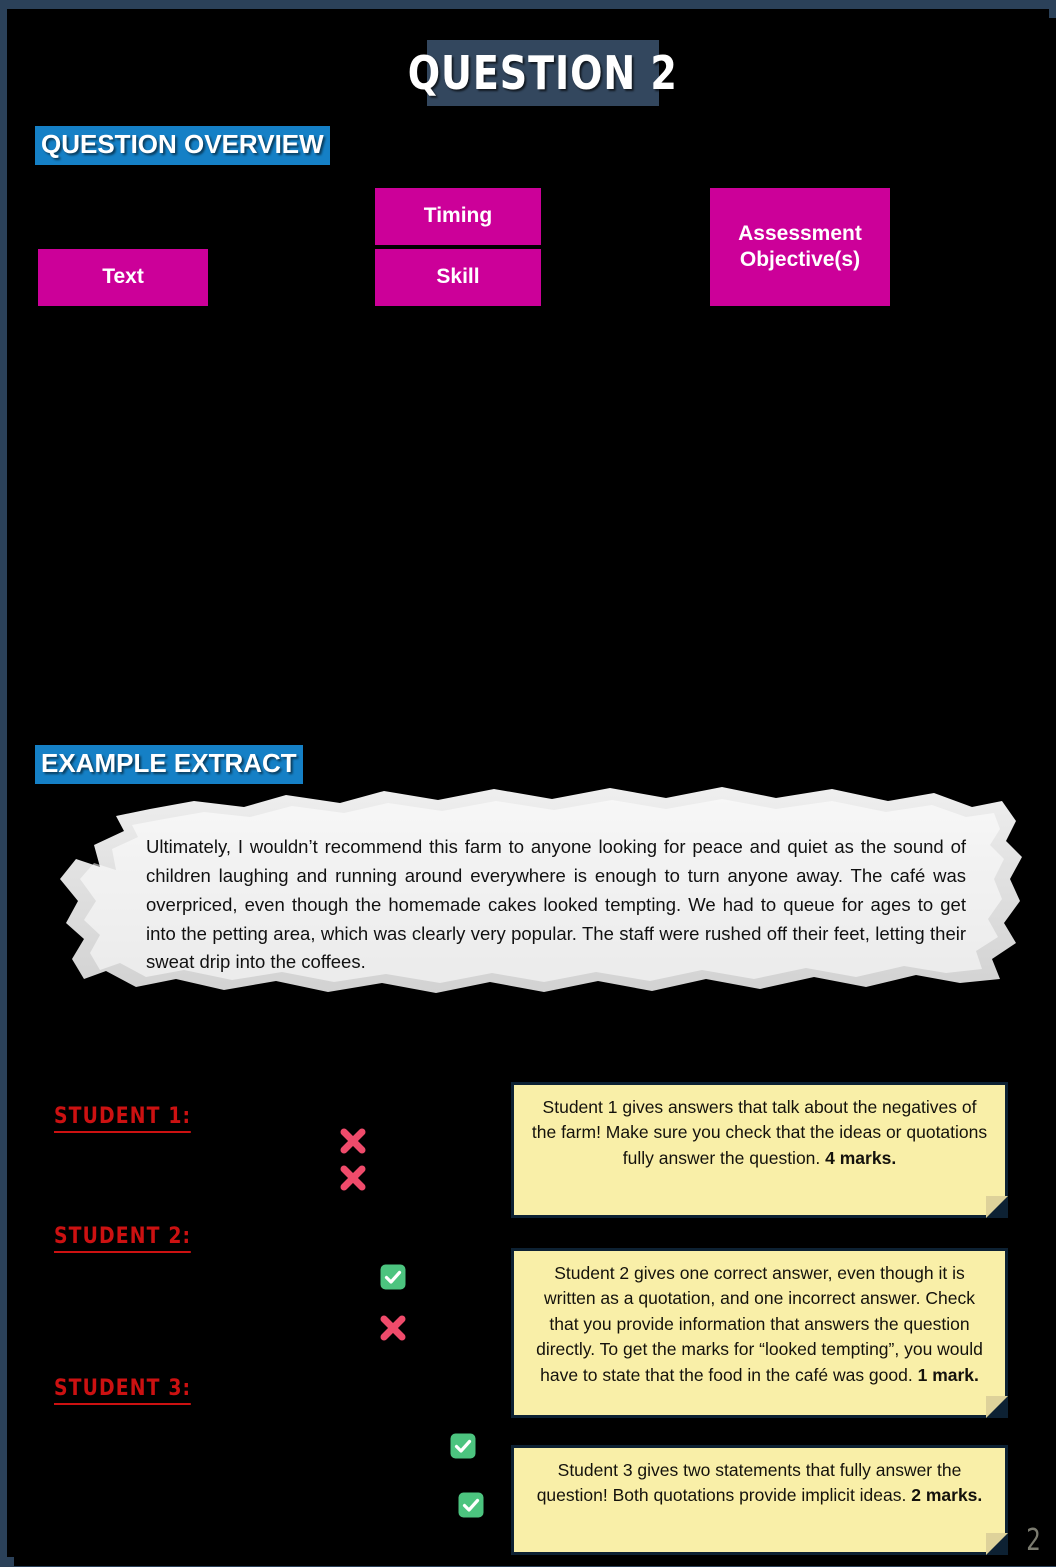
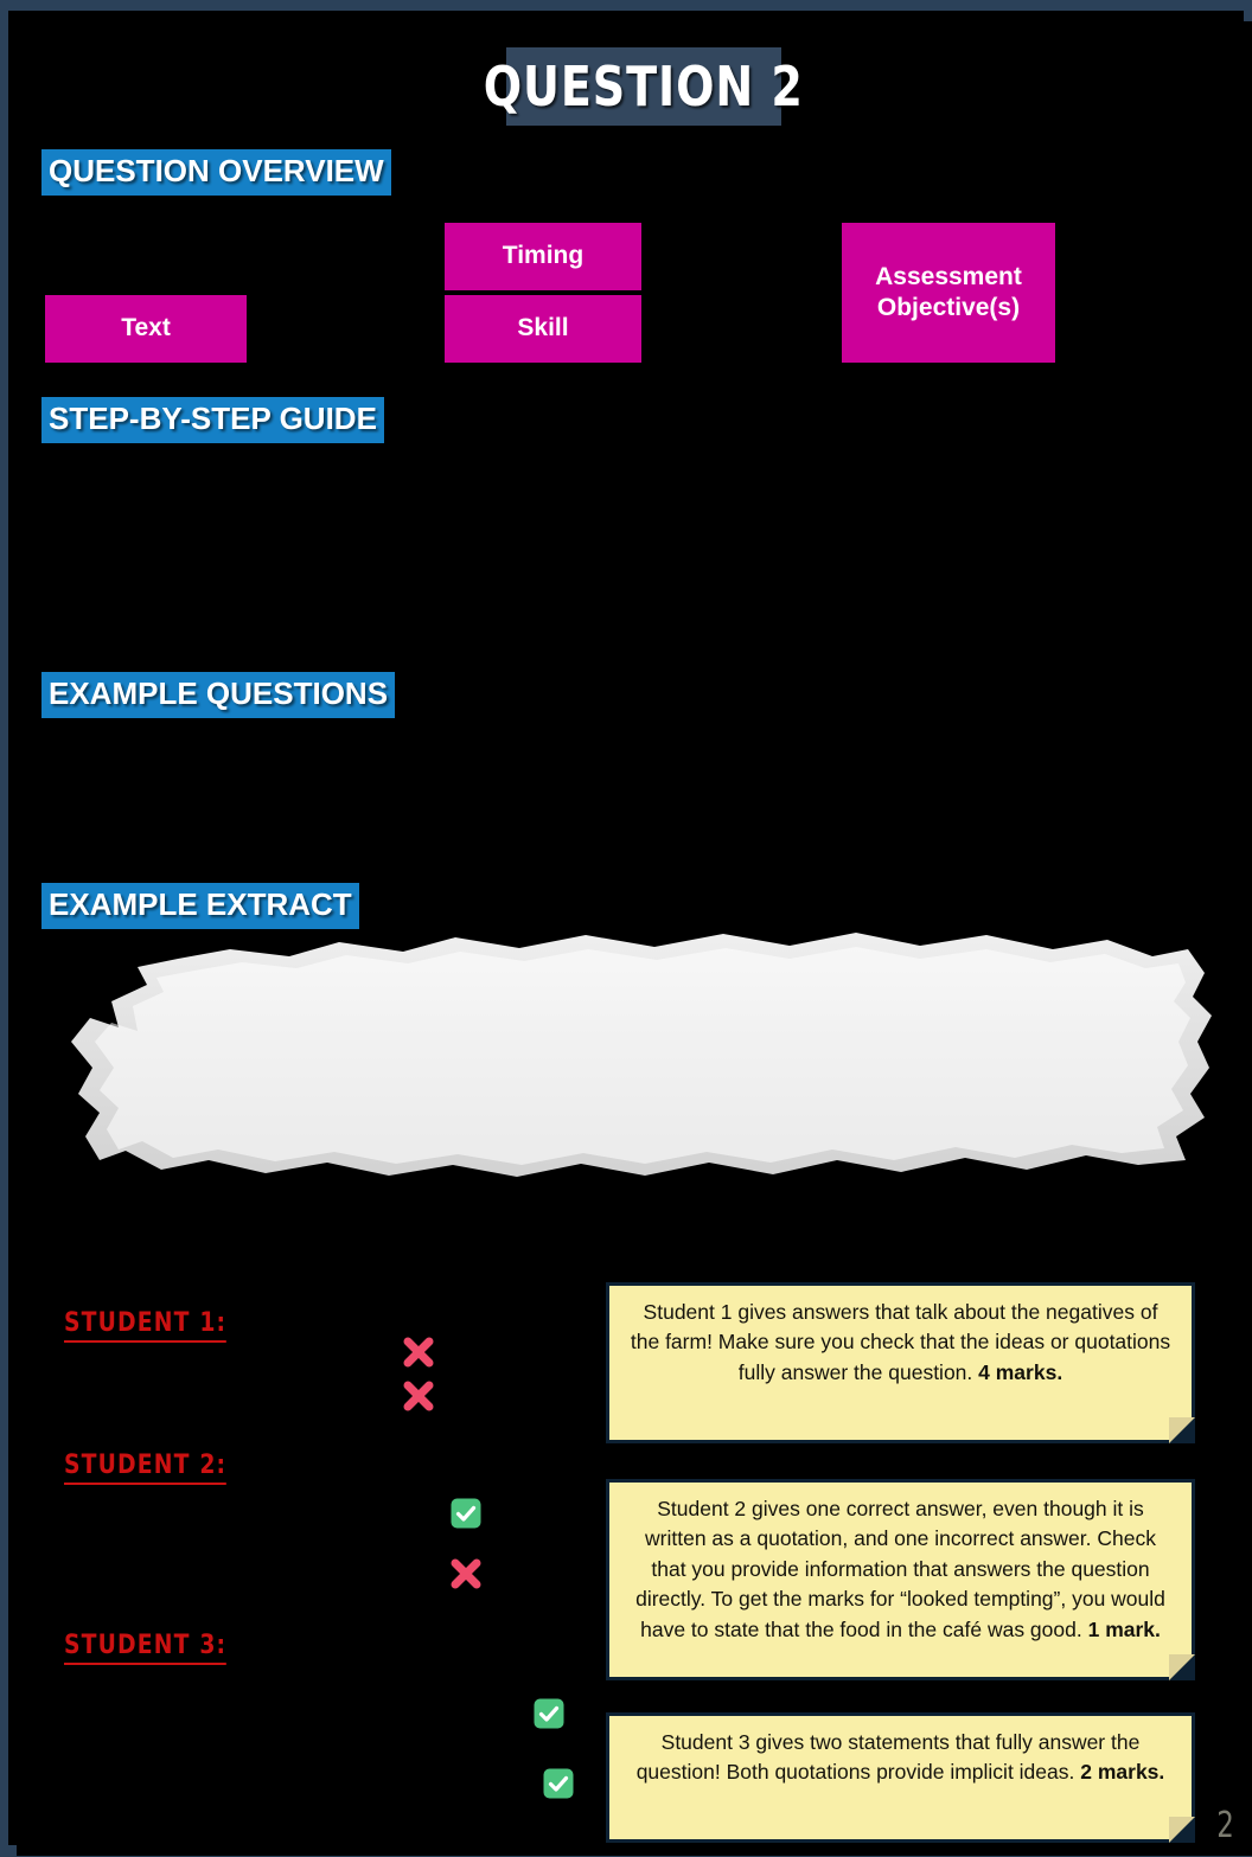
  QUESTION 2
  QUESTION OVERVIEW
  Text
  Timing
  Skill
  Assessment Objective(s)
+ STEP-BY-STEP GUIDE
+ EXAMPLE QUESTIONS
  EXAMPLE EXTRACT
- Ultimately, I wouldn’t recommend this farm to anyone looking for peace and quiet as the sound of children laughing and running around everywhere is enough to turn anyone away. The café was overpriced, even though the homemade cakes looked tempting. We had to queue for ages to get into the petting area, which was clearly very popular. The staff were rushed off their feet, letting their sweat drip into the coffees.
  STUDENT 1:
  STUDENT 2:
  STUDENT 3:
  Student 1 gives answers that talk about the negatives of the farm! Make sure you check that the ideas or quotations fully answer the question. 4 marks.
  Student 2 gives one correct answer, even though it is written as a quotation, and one incorrect answer. Check that you provide information that answers the question directly. To get the marks for “looked tempting”, you would have to state that the food in the café was good. 1 mark.
  Student 3 gives two statements that fully answer the question! Both quotations provide implicit ideas. 2 marks.
  2
